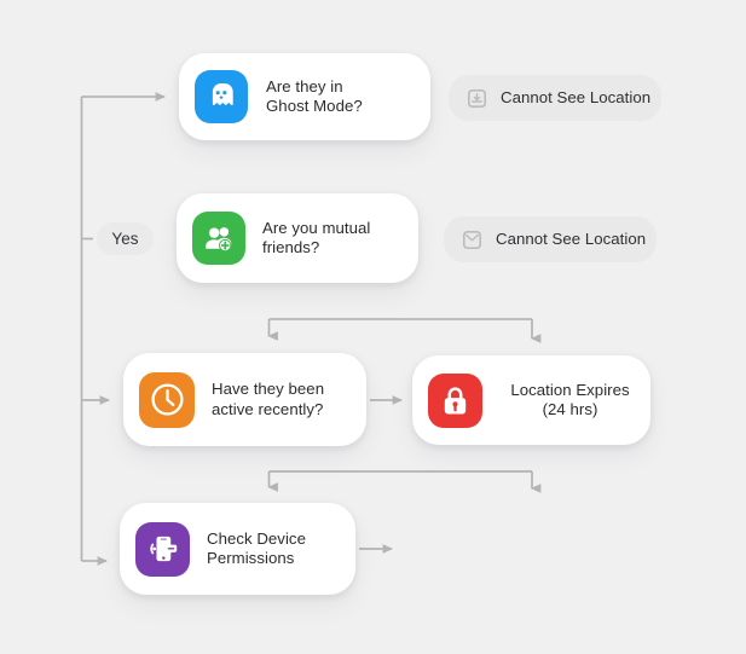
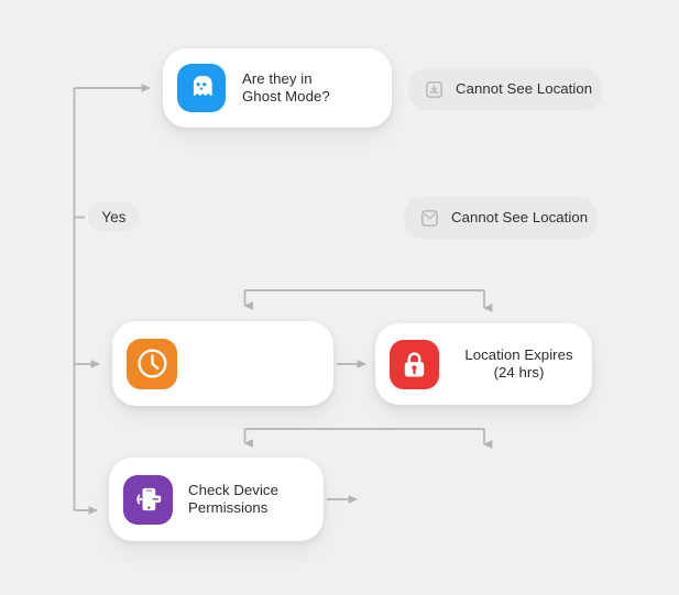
  Yes
  Are they in
  Ghost Mode?
- Are you mutual
- friends?
- Have they been
- active recently?
  Location Expires
  (24 hrs)
  Check Device
  Permissions
  Cannot See Location
  Cannot See Location
